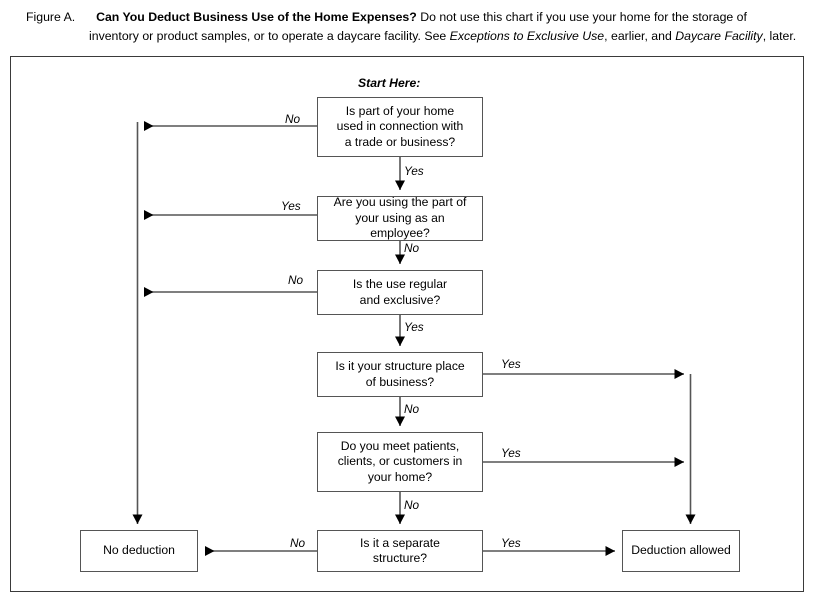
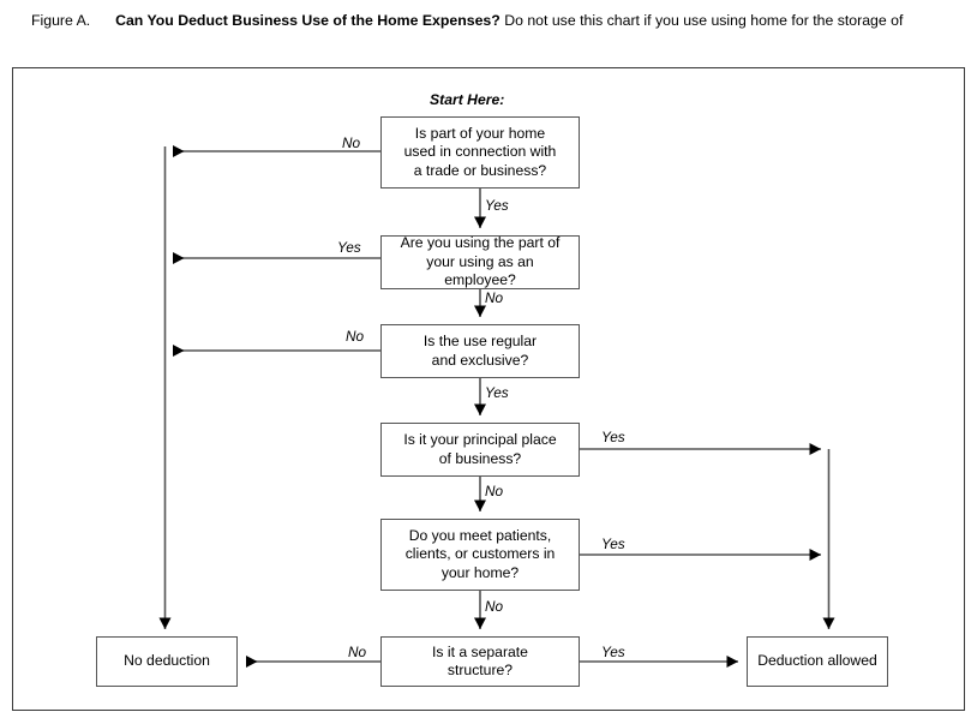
- Figure A. Can You Deduct Business Use of the Home Expenses? Do not use this chart if you use your home for the storage of
+ Figure A. Can You Deduct Business Use of the Home Expenses? Do not use this chart if you use using home for the storage of
- inventory or product samples, or to operate a daycare facility. See Exceptions to Exclusive Use, earlier, and Daycare Facility, later.
  Start Here:
  Is part of your home
  used in connection with
  a trade or business?
  Are you using the part of
  your using as an employee?
  Is the use regular
  and exclusive?
- Is it your structure place
+ Is it your principal place
  of business?
  Do you meet patients,
  clients, or customers in
  your home?
  Is it a separate
  structure?
  No deduction
  Deduction allowed
  No
  Yes
  Yes
  No
  No
  Yes
  Yes
  No
  Yes
  No
  No
  Yes
